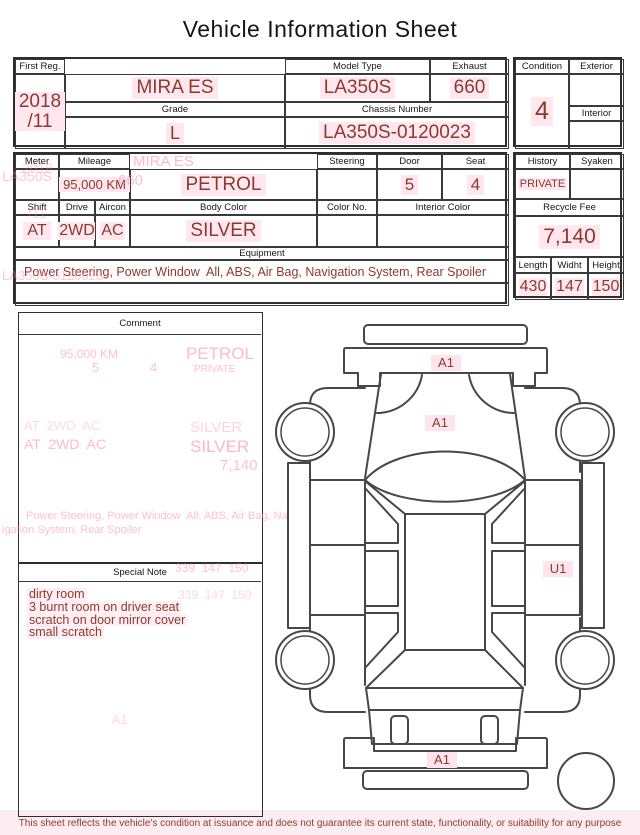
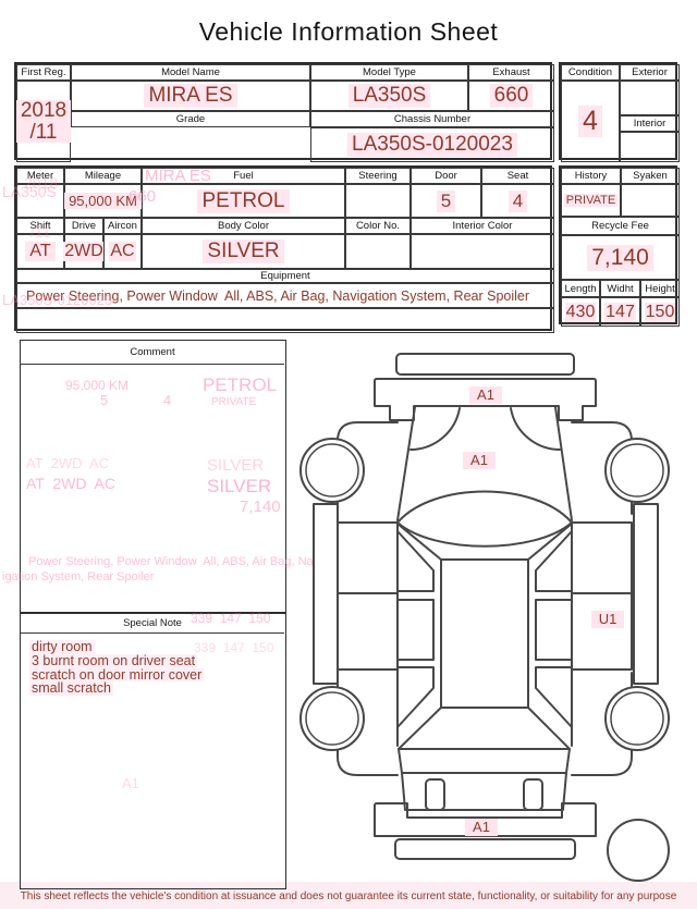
  MIRA ES
  660
  LA350S
  2018
  /11
  LA350S-0120023
  95,000 KM
  5
  4
  PETROL
  PRIVATE
  AT 2WD AC
  AT 2WD AC
  SILVER
  SILVER
  7,140
  Power Steering, Power Window All, ABS, Air Bag, Na
  igation System, Rear Spoiler
  339 147 150
  339 147 150
  A1
  Vehicle Information Sheet
  First Reg.
  2018
  /11
+ Model Name
  MIRA ES
  Model Type
  LA350S
  Exhaust
  660
  Grade
- L
  Chassis Number
  LA350S-0120023
  Condition
  4
  Exterior
  Interior
  Meter
  Mileage
+ Fuel
  Steering
  Door
  Seat
  95,000 KM
  PETROL
  5
  4
  Shift
  Drive
  Aircon
  Body Color
  Color No.
  Interior Color
  AT
  2WD
  AC
  SILVER
  Equipment
  Power Steering, Power Window All, ABS, Air Bag, Navigation System, Rear Spoiler
  History
  Syaken
  PRIVATE
  Recycle Fee
  7,140
  Length
  Widht
  Height
  430
  147
  150
  Comment
  Special Note
  dirty room
  3 burnt room on driver seat
  scratch on door mirror cover
  small scratch
  A1
  A1
  U1
  A1
  This sheet reflects the vehicle's condition at issuance and does not guarantee its current state, functionality, or suitability for any purpose
